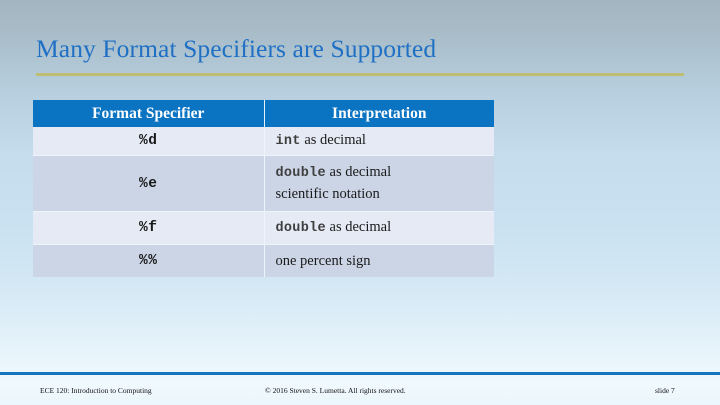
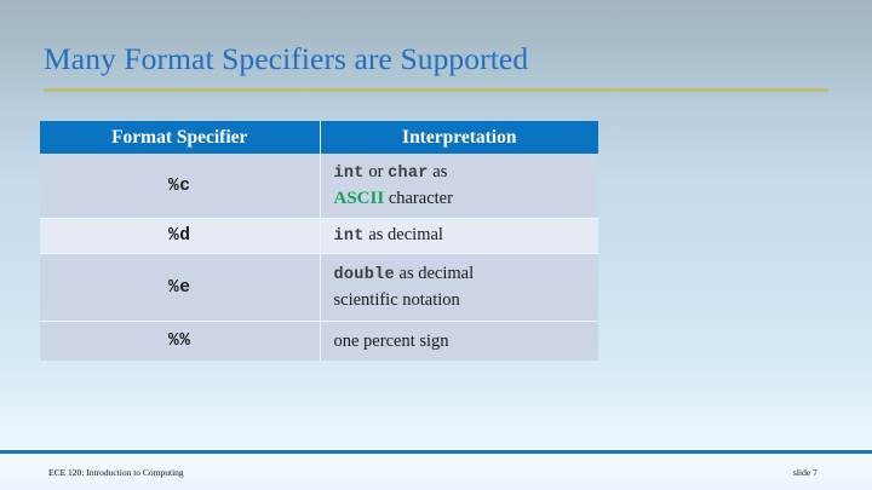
  Many Format Specifiers are Supported
  Format Specifier	Interpretation
+ %c	int or char as ASCII character
  %d	int as decimal
  %e	double as decimal scientific notation
- %f	double as decimal
  %%	one percent sign
  ECE 120: Introduction to Computing
- © 2016 Steven S. Lumetta. All rights reserved.
  slide 7
